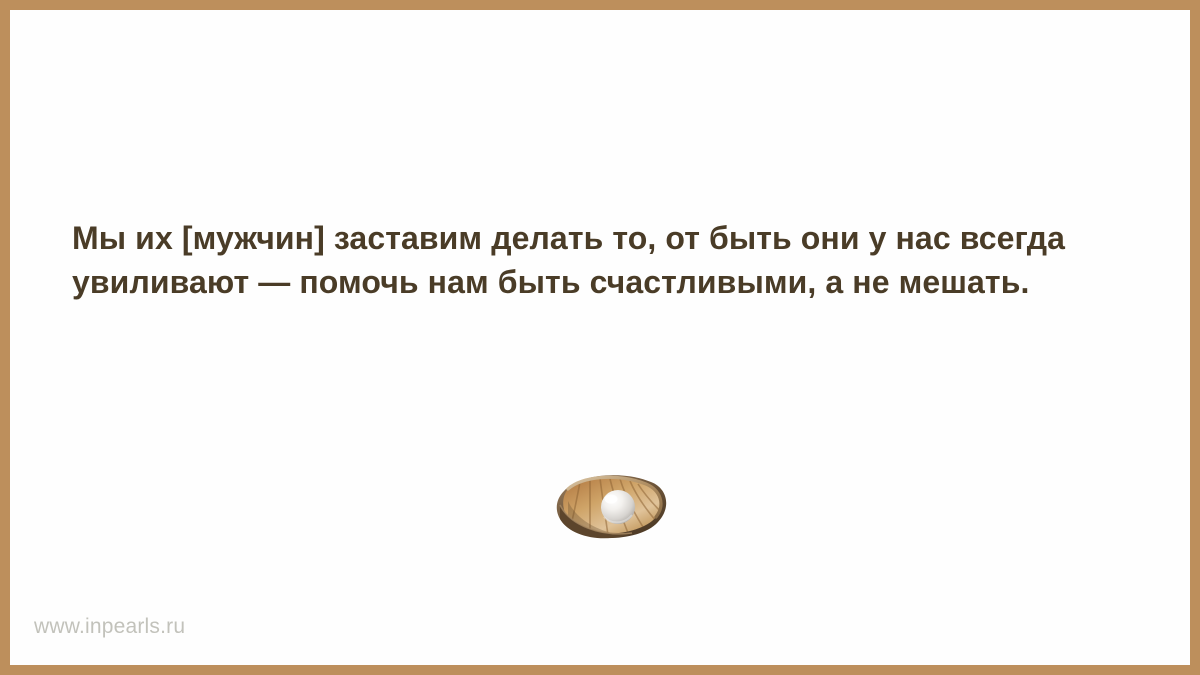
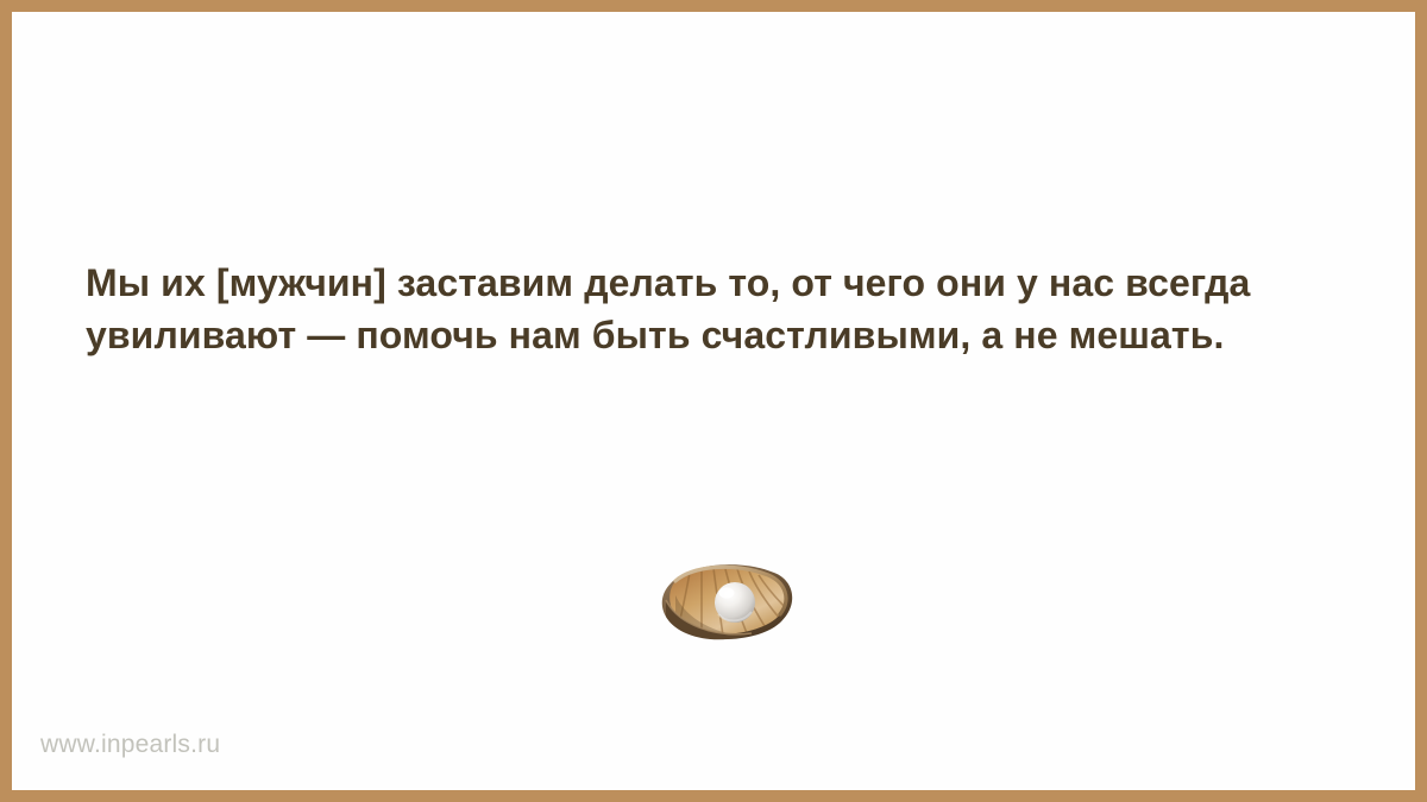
- Мы их [мужчин] заставим делать то, от быть они у нас всегда увиливают — помочь нам быть счастливыми, а не мешать.
+ Мы их [мужчин] заставим делать то, от чего они у нас всегда увиливают — помочь нам быть счастливыми, а не мешать.
  www.inpearls.ru
